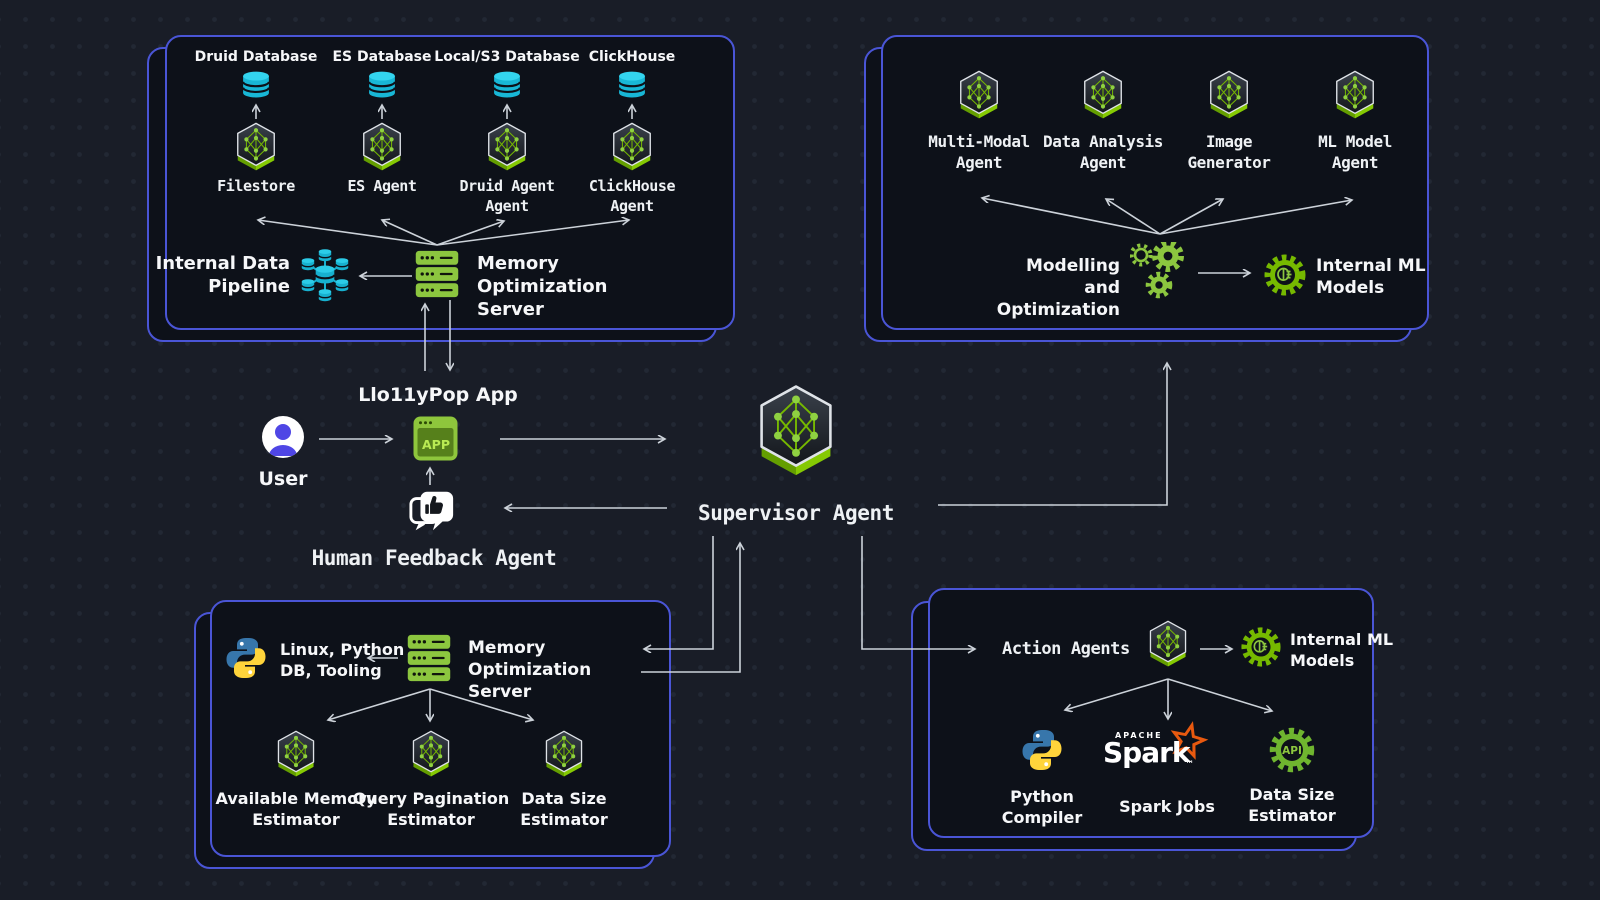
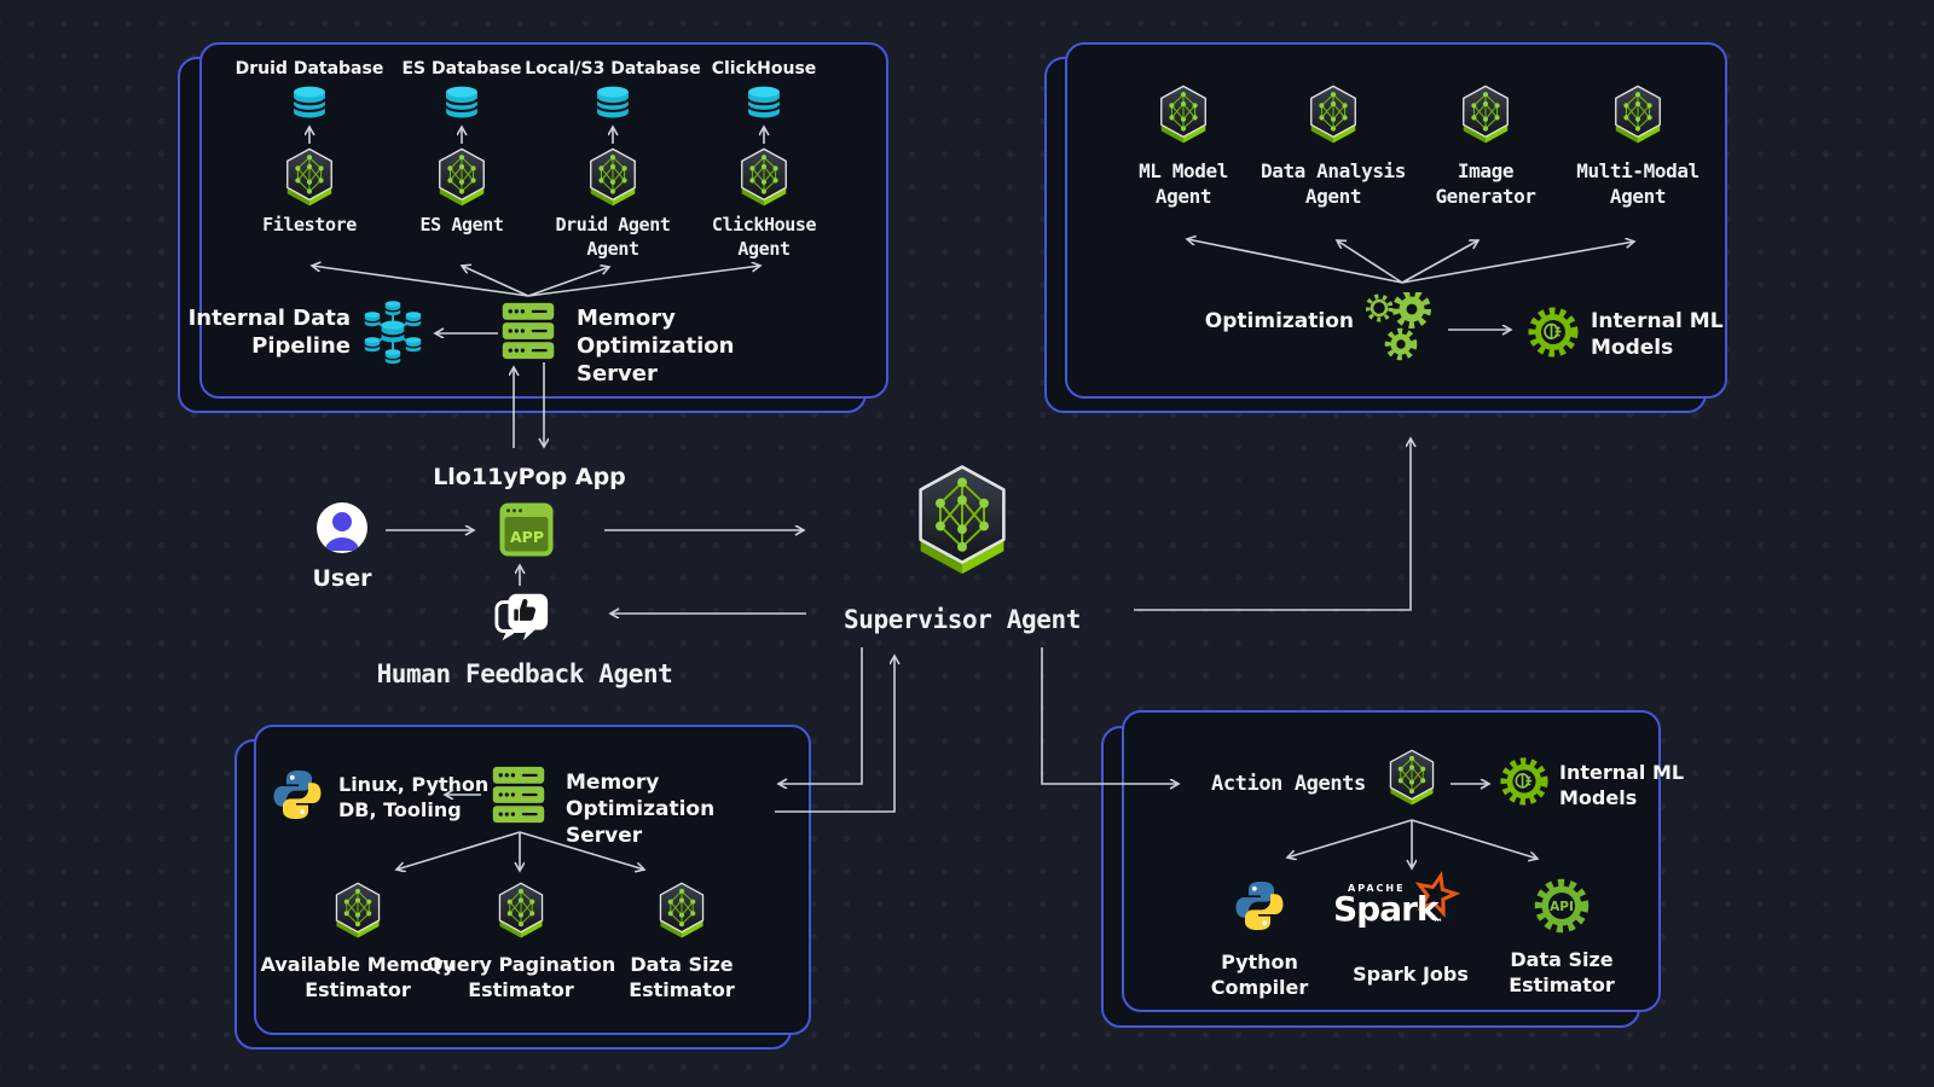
  Druid Database
  Filestore
  ES Database
  ES Agent
  Local/S3 Database
  Druid Agent
  Agent
  ClickHouse
  ClickHouse
  Agent
  Internal Data
  Pipeline
  Memory
  Optimization Server
- Multi-Modal
+ ML Model
  Agent
  Data Analysis
  Agent
  Image
  Generator
- ML Model
+ Multi-Modal
  Agent
- Modelling and
  Optimization
  Internal ML
  Models
  Llo11yPop App
  APP
  User
  Human Feedback Agent
  Supervisor Agent
  Linux, Python
  DB, Tooling
  Memory
  Optimization Server
  Available Memory
  Estimator
  Query Pagination
  Estimator
  Data Size
  Estimator
  Action Agents
  Internal ML
  Models
  APACHE
  Spark
  ™
  API
  Python
  Compiler
  Spark Jobs
  Data Size
  Estimator
